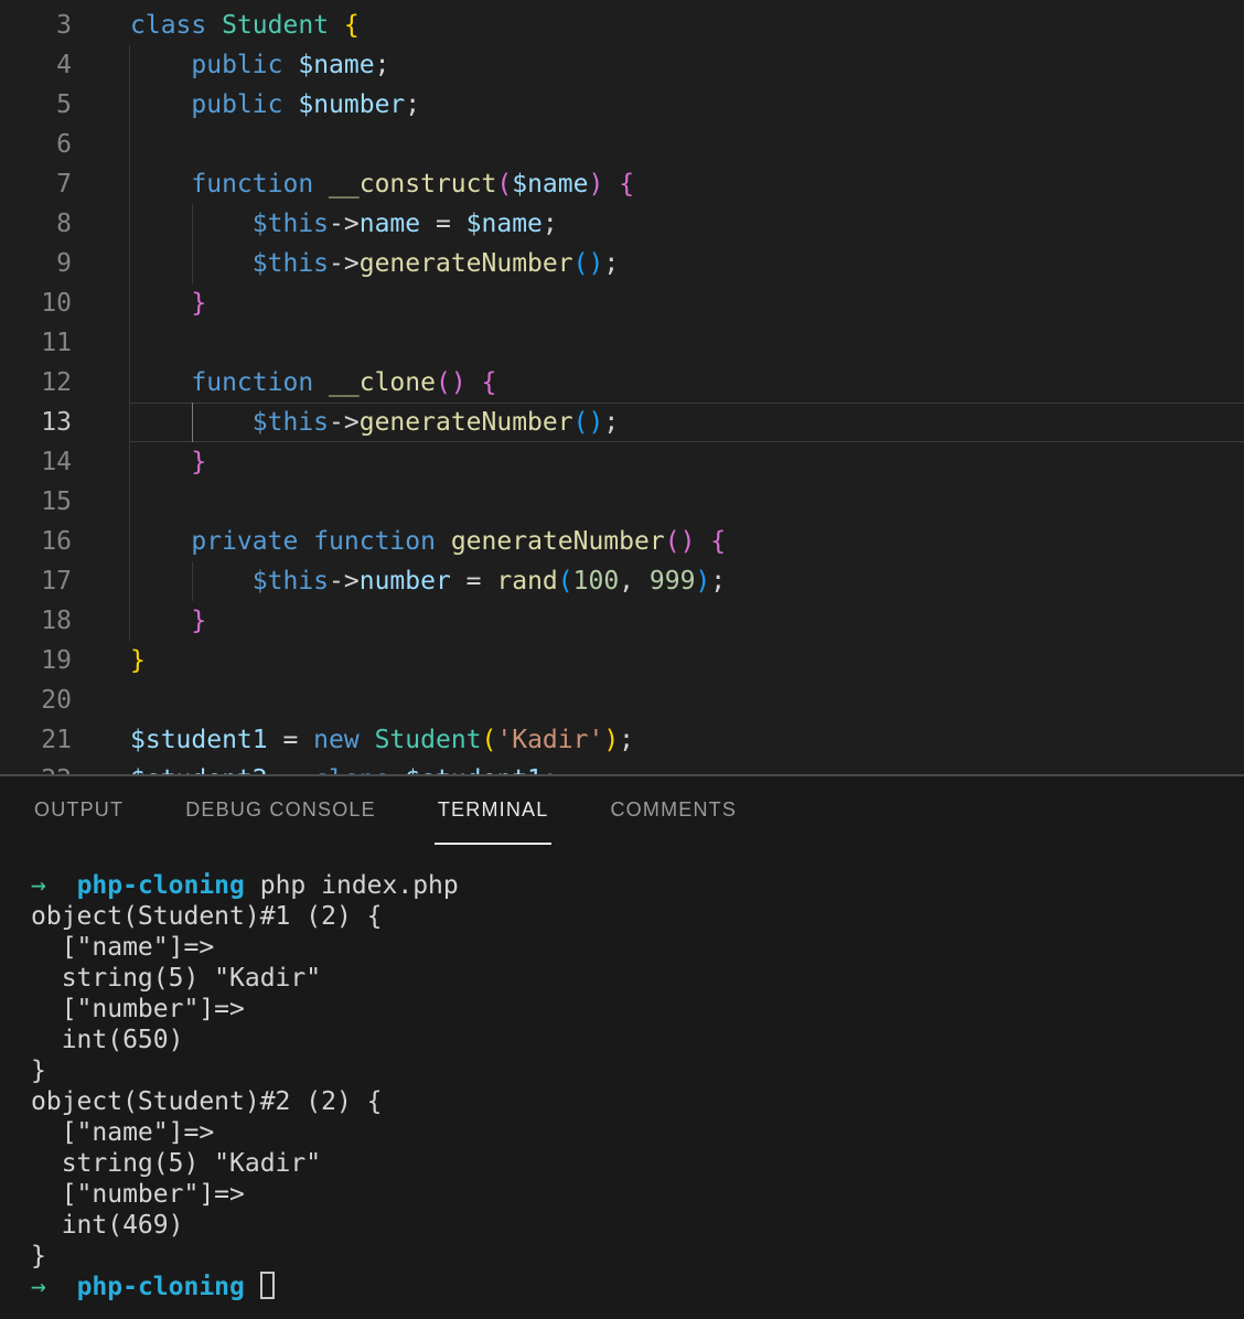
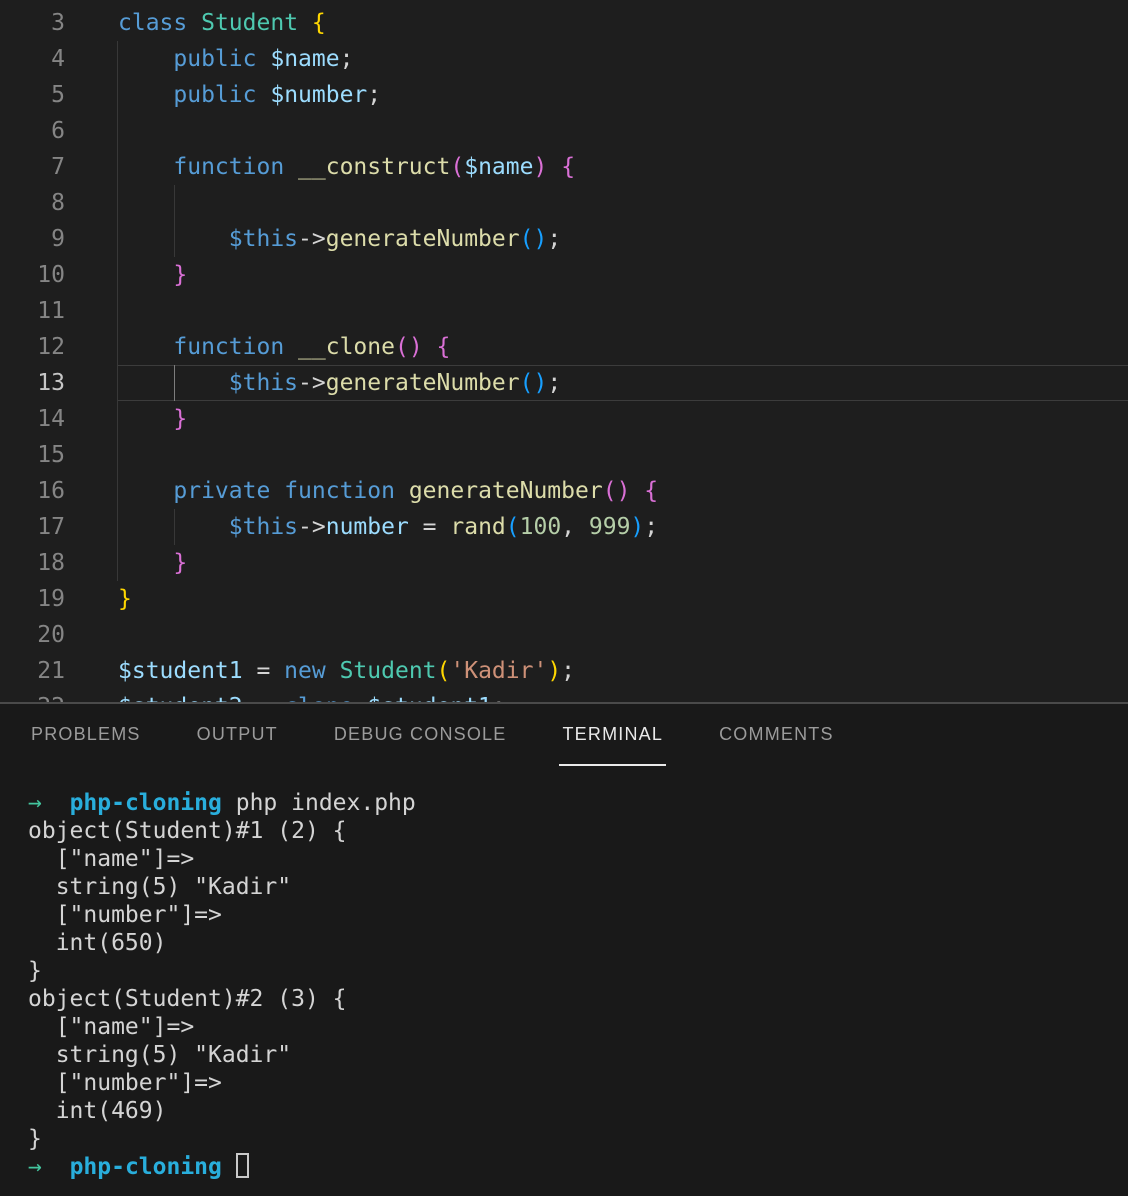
  3
  class Student {
  4
  public $name;
  5
  public $number;
  6
  7
  function __construct($name) {
  8
- $this->name = $name;
  9
  $this->generateNumber();
  10
  }
  11
  12
  function __clone() {
  13
  $this->generateNumber();
  14
  }
  15
  16
  private function generateNumber() {
  17
  $this->number = rand(100, 999);
  18
  }
  19
  }
  20
  21
  $student1 = new Student('Kadir');
+ PROBLEMS
  OUTPUT
  DEBUG CONSOLE
  TERMINAL
  COMMENTS
  → php-cloning php index.php
  object(Student)#1 (2) {
  ["name"]=>
  string(5) "Kadir"
  ["number"]=>
  int(650)
  }
- object(Student)#2 (2) {
+ object(Student)#2 (3) {
  ["name"]=>
  string(5) "Kadir"
  ["number"]=>
  int(469)
  }
  → php-cloning
